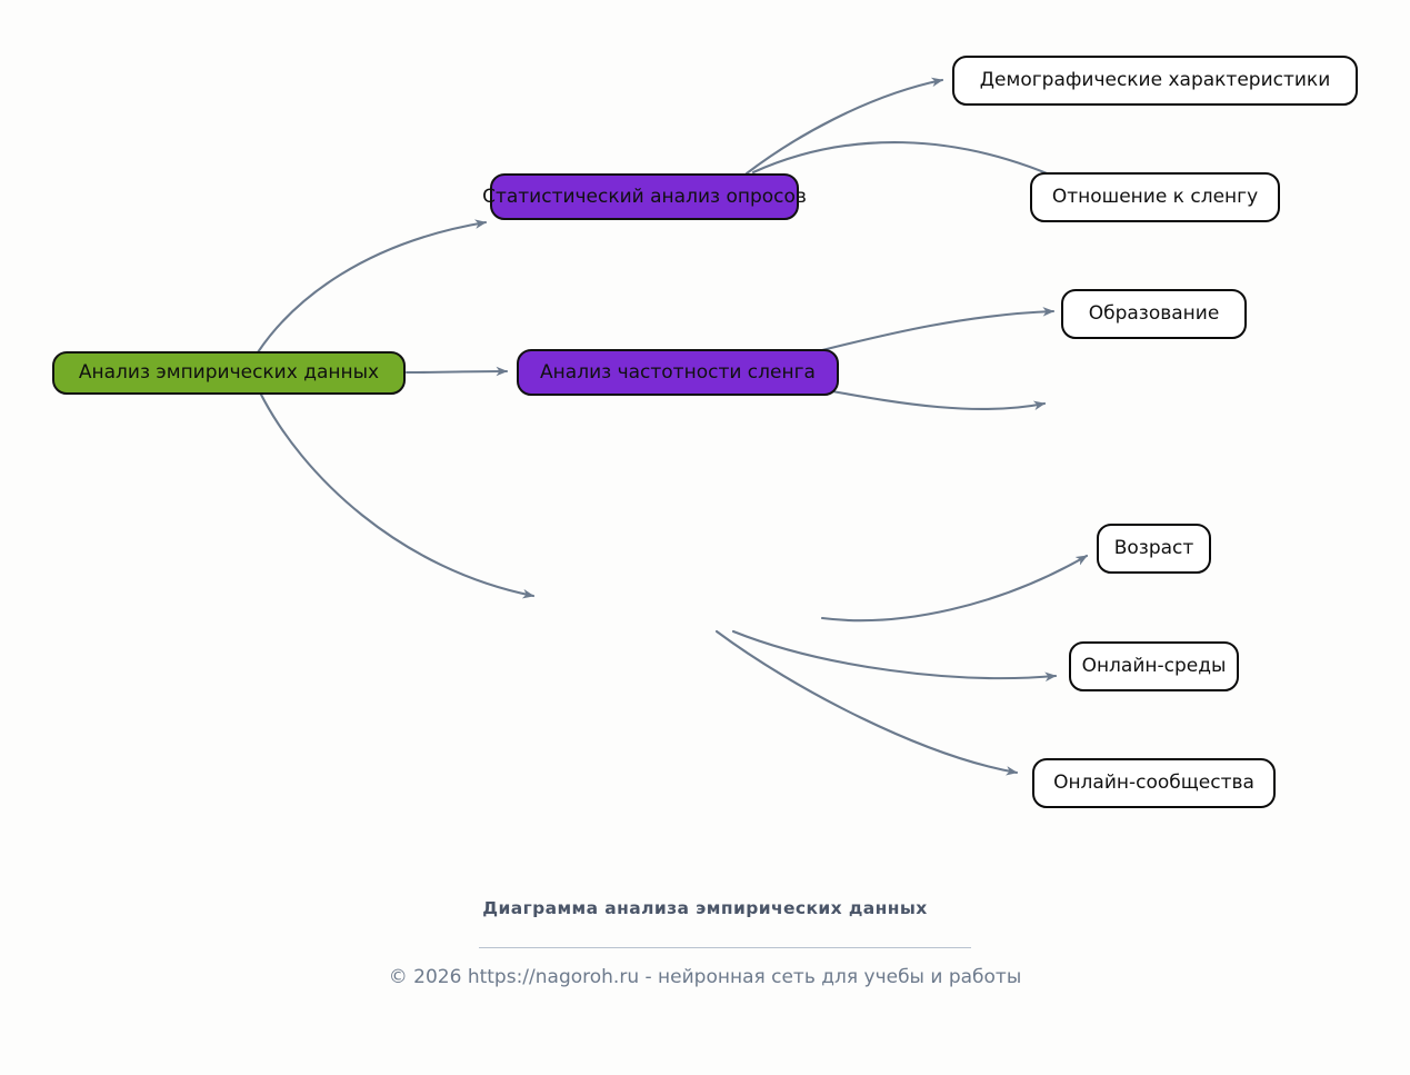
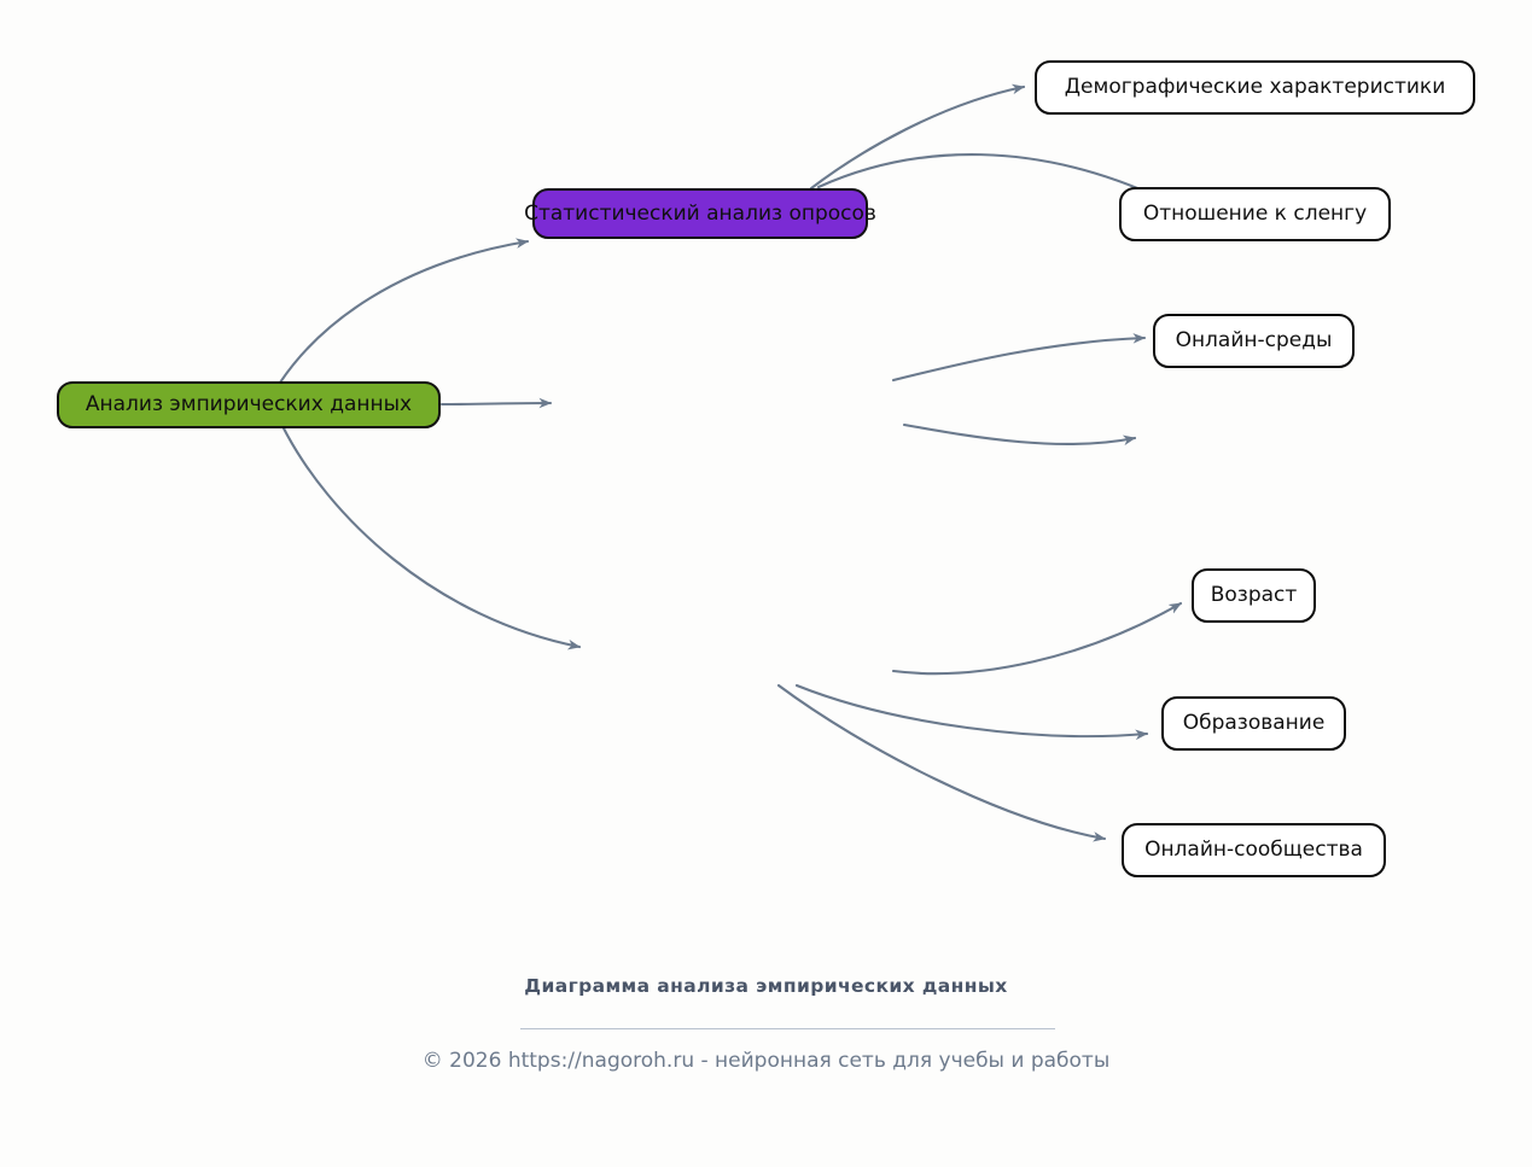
  Анализ эмпирических данных
  Статистический анализ опросов
- Анализ частотности сленга
  Демографические характеристики
  Отношение к сленгу
- Образование
+ Онлайн-среды
  Возраст
- Онлайн-среды
+ Образование
  Онлайн-сообщества
  Диаграмма анализа эмпирических данных
  © 2026 https://nagoroh.ru - нейронная сеть для учебы и работы
